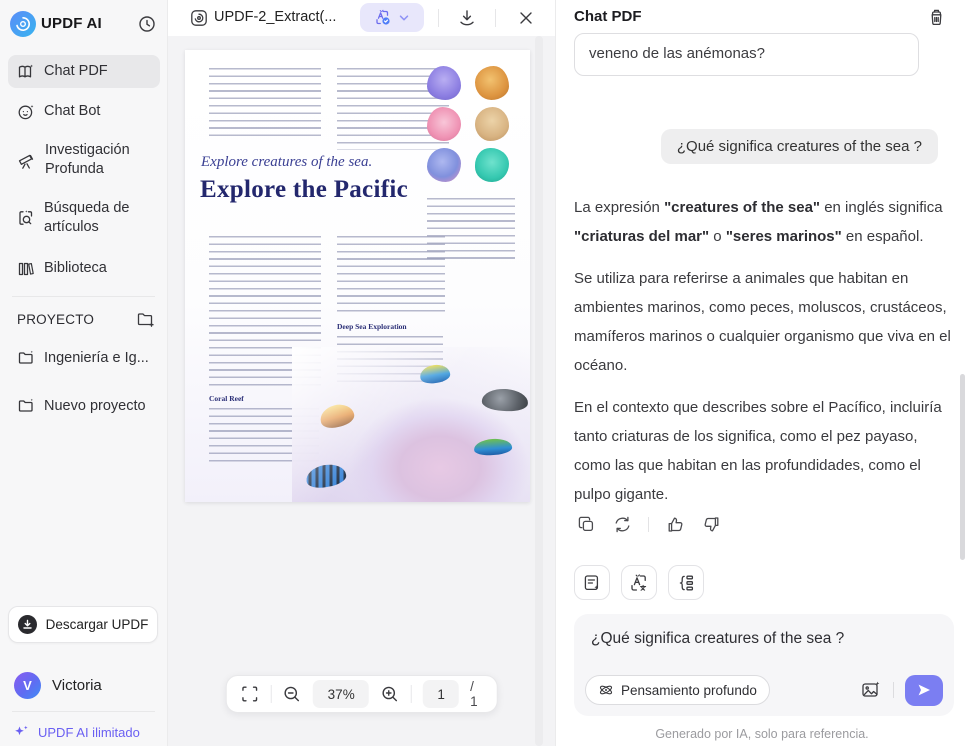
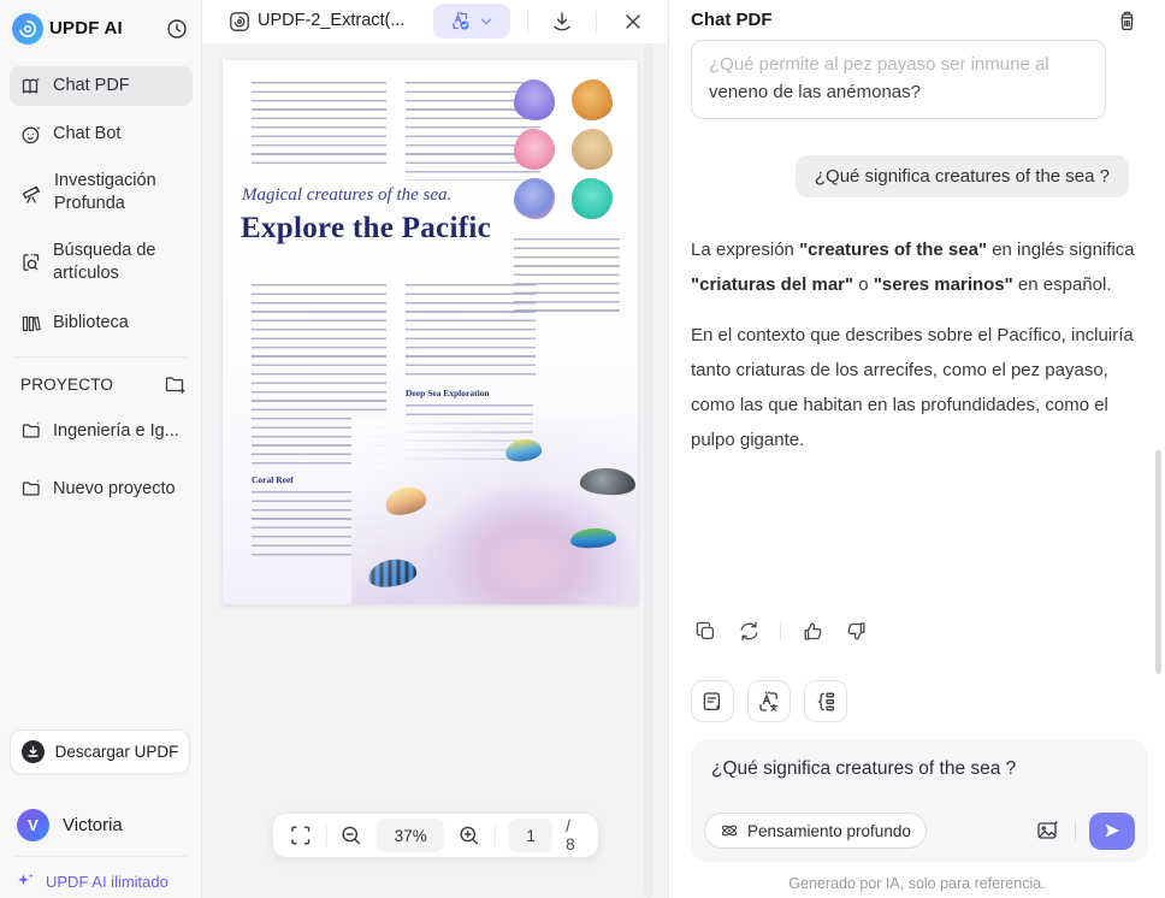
  UPDF AI
  Chat PDF
  Chat Bot
  Investigación Profunda
  Búsqueda de artículos
  Biblioteca
  PROYECTO
  Ingeniería e Ig...
  Nuevo proyecto
  Descargar UPDF
  V
  Victoria
  UPDF AI ilimitado
  UPDF-2_Extract(...
- Explore creatures of the sea.
+ Magical creatures of the sea.
  Explore the Pacific
  Coral Reef
  Deep Sea Exploration
  37%
  1
- / 1
+ / 8
  Chat PDF
+ ¿Qué permite al pez payaso ser inmune al
  veneno de las anémonas?
  ¿Qué significa creatures of the sea ?
  La expresión "creatures of the sea" en inglés significa "criaturas del mar" o "seres marinos" en español.
- Se utiliza para referirse a animales que habitan en ambientes marinos, como peces, moluscos, crustáceos, mamíferos marinos o cualquier organismo que viva en el océano.
- En el contexto que describes sobre el Pacífico, incluiría tanto criaturas de los significa, como el pez payaso, como las que habitan en las profundidades, como el pulpo gigante.
+ En el contexto que describes sobre el Pacífico, incluiría tanto criaturas de los arrecifes, como el pez payaso, como las que habitan en las profundidades, como el pulpo gigante.
  ¿Qué significa creatures of the sea ?
  Pensamiento profundo
  Generado por IA, solo para referencia.
